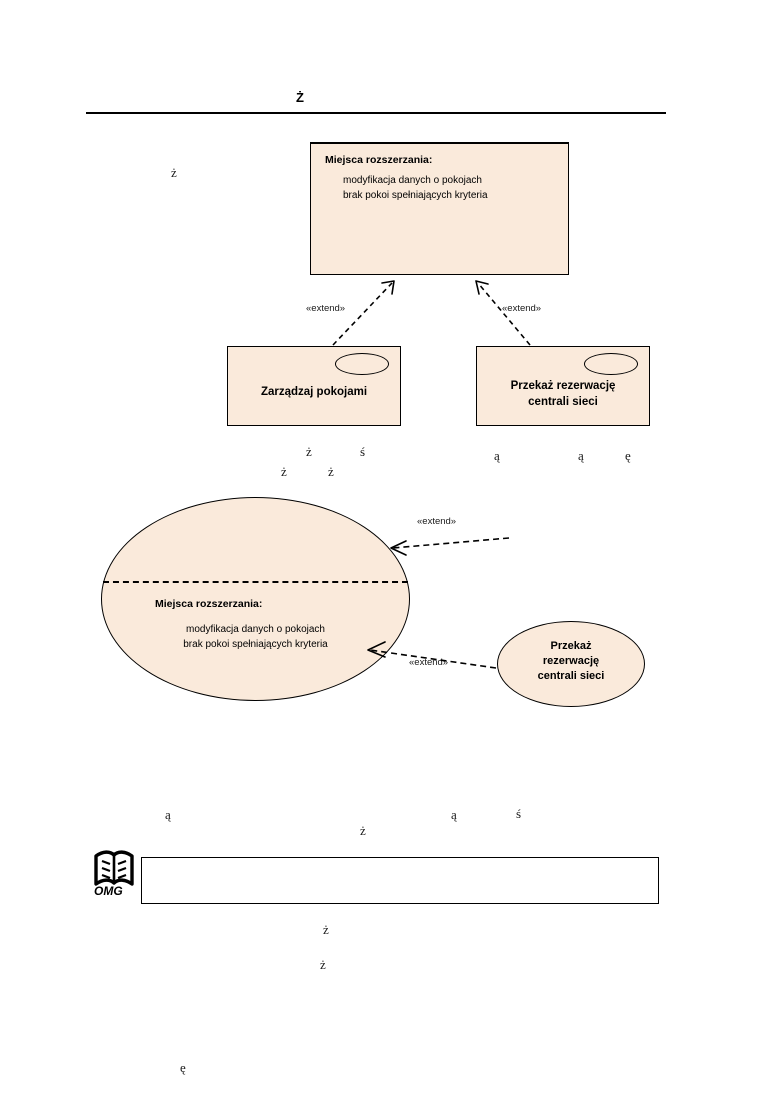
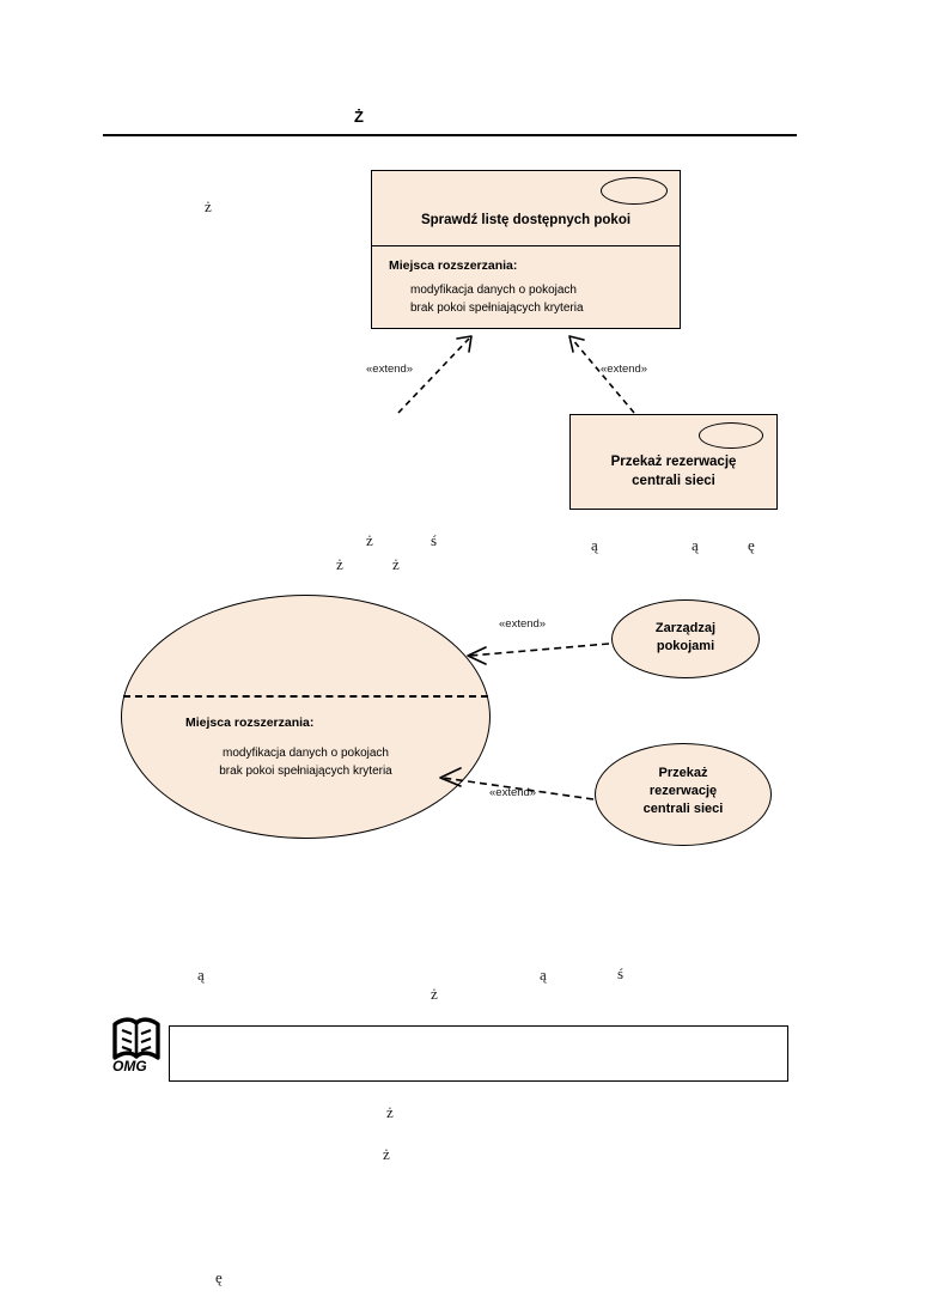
  Ż
+ Sprawdź listę dostępnych pokoi
  Miejsca rozszerzania:
  modyfikacja danych o pokojach
  brak pokoi spełniających kryteria
- Zarządzaj pokojami
  Przekaż rezerwację
  centrali sieci
  «extend»
  «extend»
  Miejsca rozszerzania:
  modyfikacja danych o pokojach
  brak pokoi spełniających kryteria
+ Zarządzaj
+ pokojami
  Przekaż
  rezerwację
  centrali sieci
  «extend»
  «extend»
  OMG
  ż
  ż
  ś
  ą
  ą
  ę
  ż
  ż
  ą
  ą
  ś
  ż
  ż
  ż
  ę
